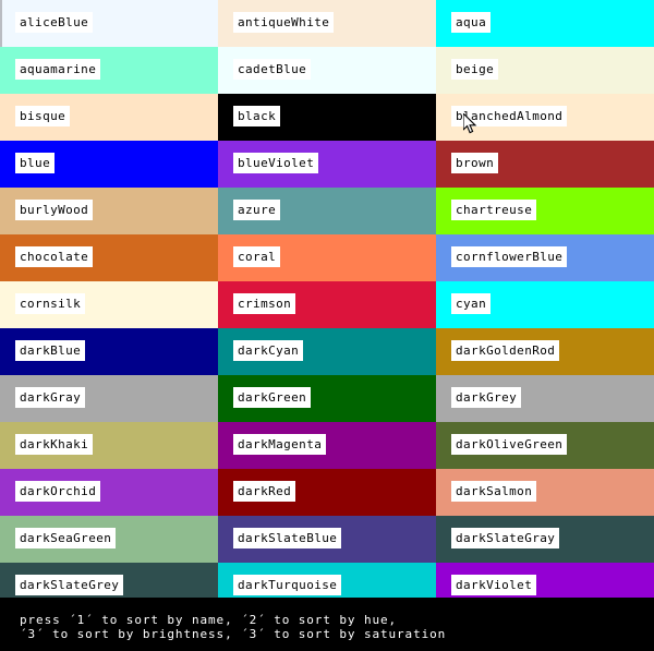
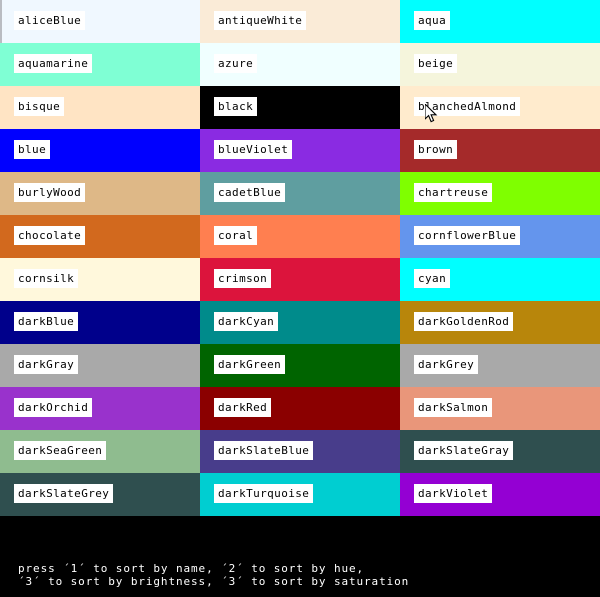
  aliceBlue
  antiqueWhite
  aqua
  aquamarine
- cadetBlue
+ azure
  beige
  bisque
  black
  blanchedAlmond
  blue
  blueViolet
  brown
  burlyWood
- azure
+ cadetBlue
  chartreuse
  chocolate
  coral
  cornflowerBlue
  cornsilk
  crimson
  cyan
  darkBlue
  darkCyan
  darkGoldenRod
  darkGray
  darkGreen
  darkGrey
- darkKhaki
- darkMagenta
- darkOliveGreen
  darkOrchid
  darkRed
  darkSalmon
  darkSeaGreen
  darkSlateBlue
  darkSlateGray
  darkSlateGrey
  darkTurquoise
  darkViolet
  press ´1´ to sort by name, ´2´ to sort by hue,
  ´3´ to sort by brightness, ´3´ to sort by saturation
